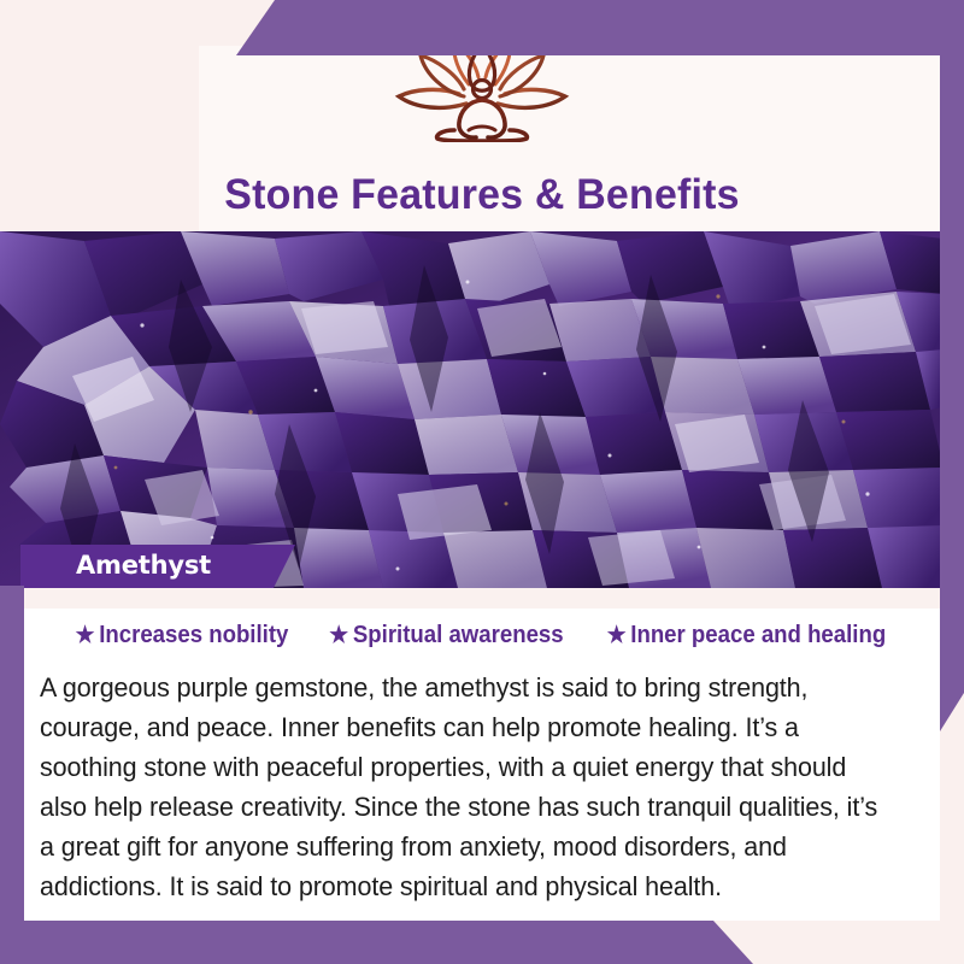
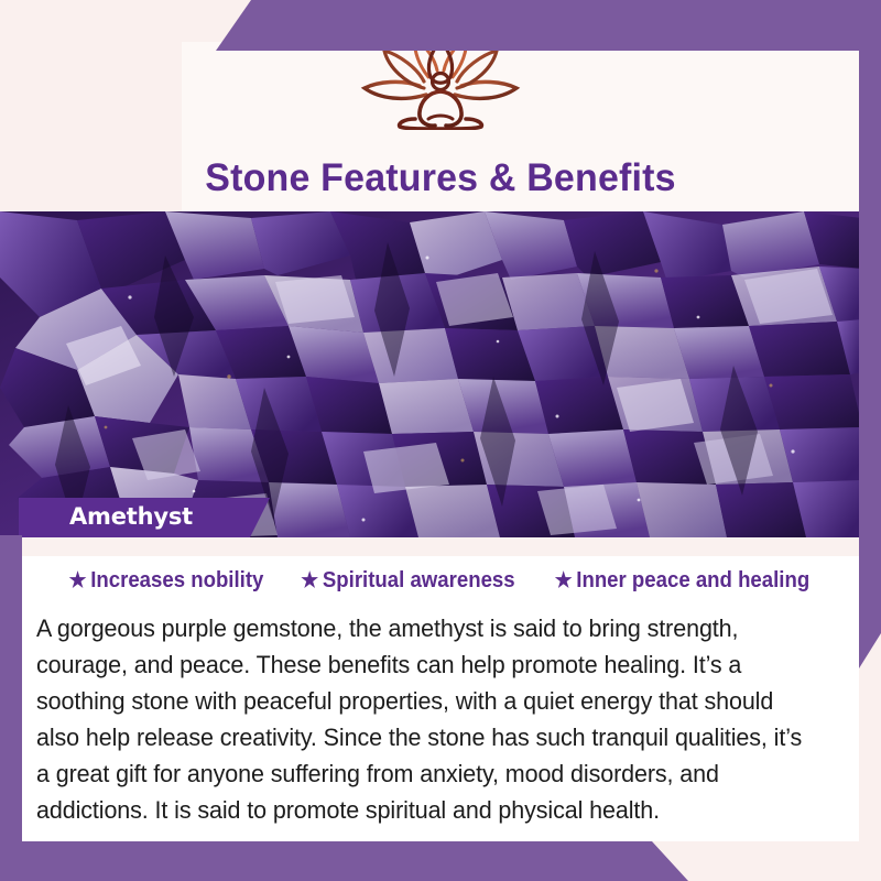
  Stone Features & Benefits
  Amethyst
  ★
  Increases nobility
  ★
  Spiritual awareness
  ★
  Inner peace and healing
- A gorgeous purple gemstone, the amethyst is said to bring strength, courage, and peace. Inner benefits can help promote healing. It’s a soothing stone with peaceful properties, with a quiet energy that should also help release creativity. Since the stone has such tranquil qualities, it’s a great gift for anyone suffering from anxiety, mood disorders, and addictions. It is said to promote spiritual and physical health.
+ A gorgeous purple gemstone, the amethyst is said to bring strength, courage, and peace. These benefits can help promote healing. It’s a soothing stone with peaceful properties, with a quiet energy that should also help release creativity. Since the stone has such tranquil qualities, it’s a great gift for anyone suffering from anxiety, mood disorders, and addictions. It is said to promote spiritual and physical health.
